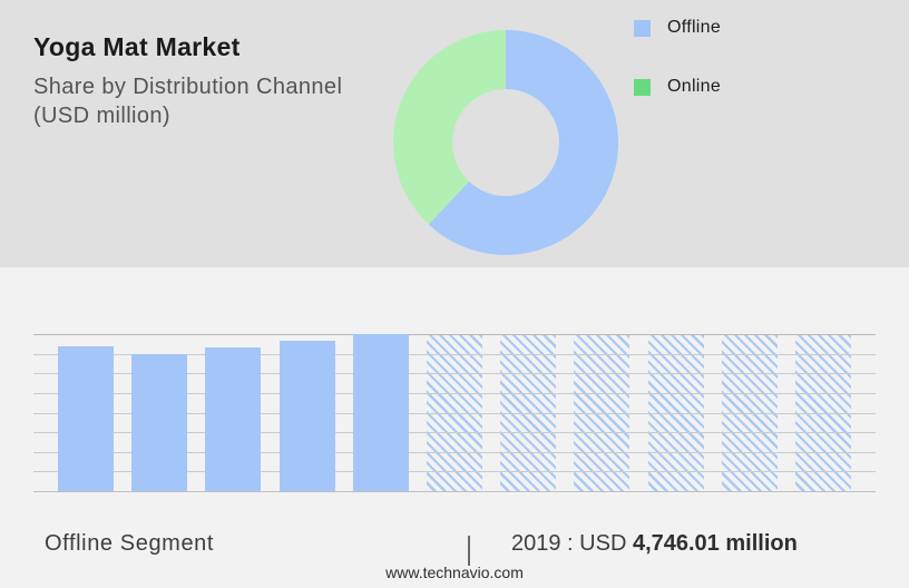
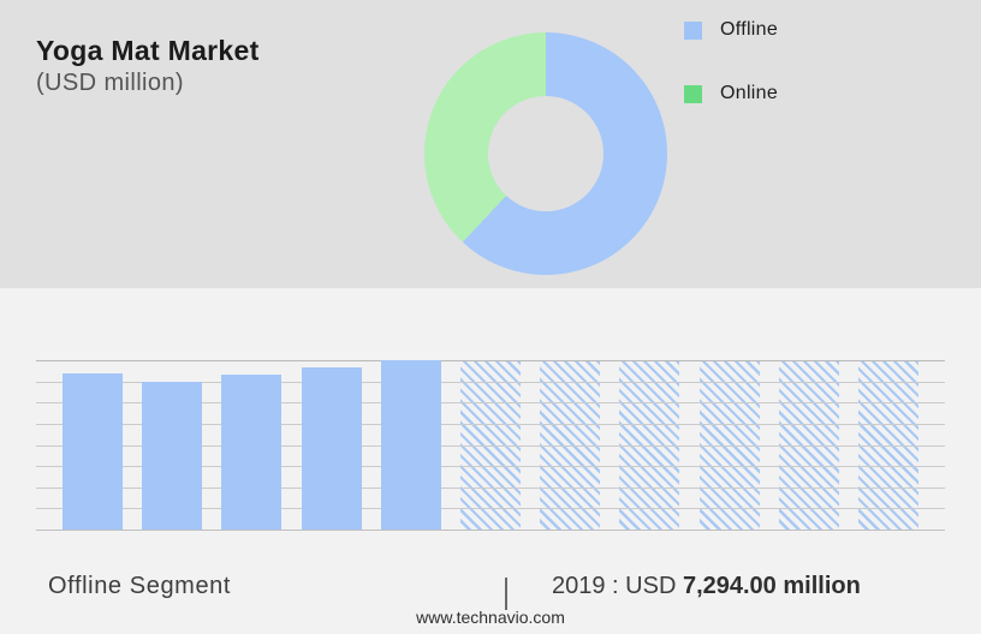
  Yoga Mat Market
- Share by Distribution Channel
  (USD million)
  Offline
  Online
  Offline Segment
- 2019 : USD 4,746.01 million
+ 2019 : USD 7,294.00 million
  www.technavio.com
